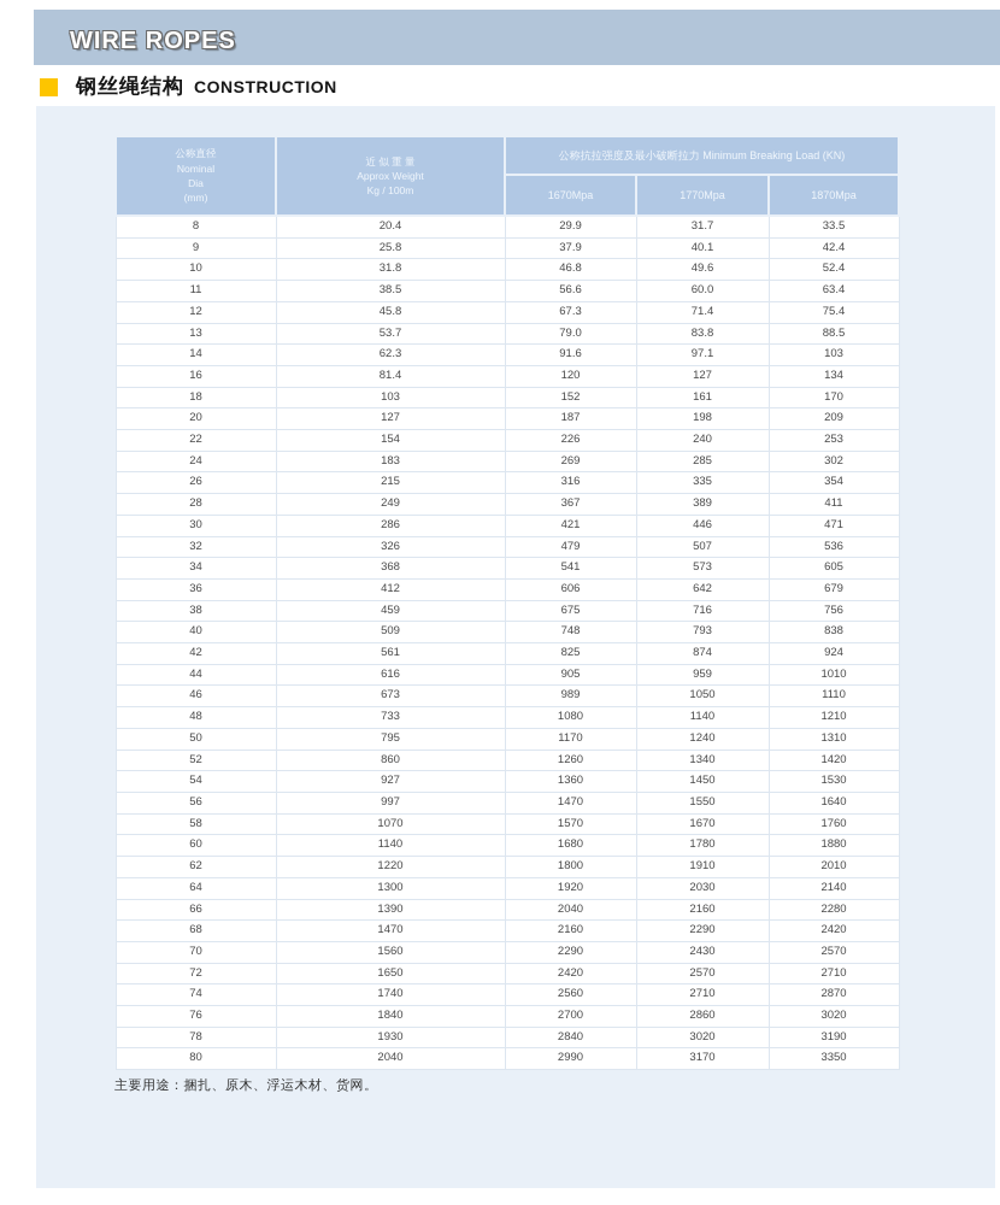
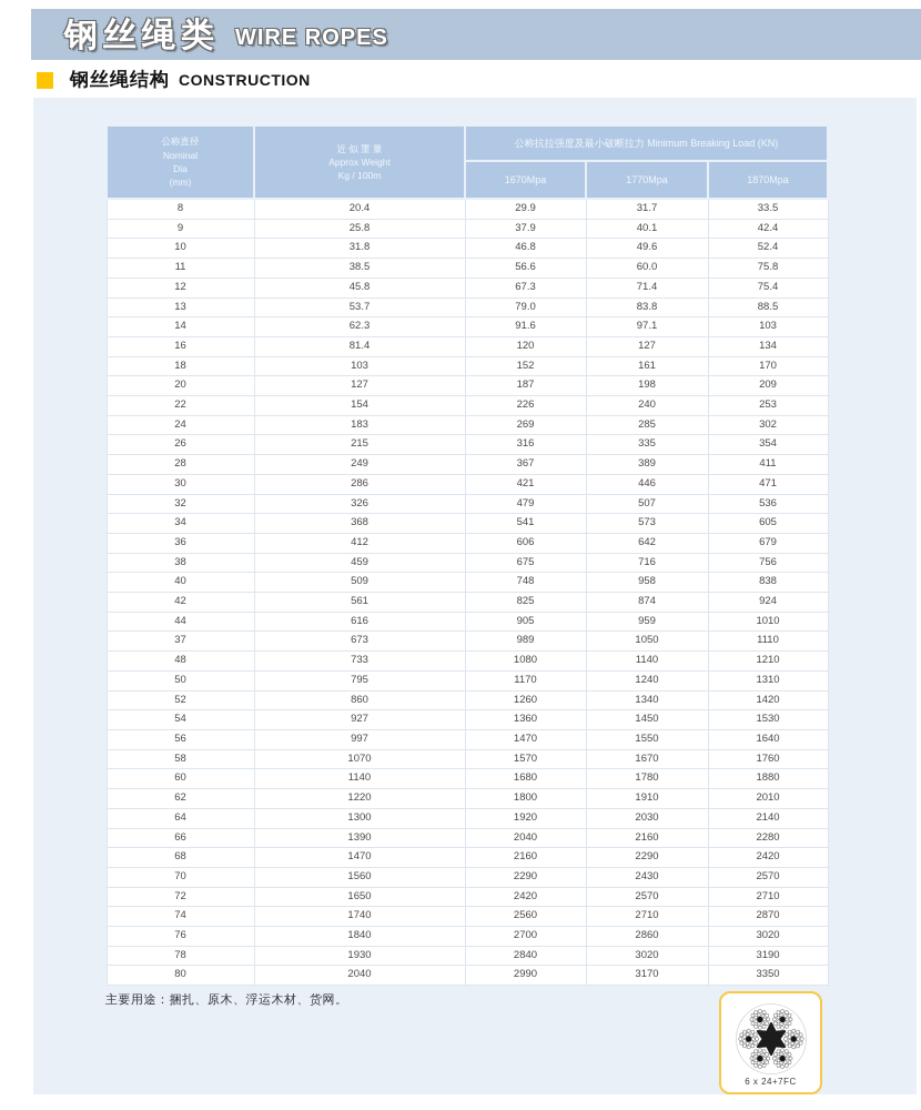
+ 钢丝绳类
  WIRE ROPES
  钢丝绳结构
  CONSTRUCTION
  公称直径 Nominal Dia (mm)	近 似 重 量 Approx Weight Kg / 100m	公称抗拉强度及最小破断拉力 Minimum Breaking Load (KN)
  1670Mpa	1770Mpa	1870Mpa
  8	20.4	29.9	31.7	33.5
  9	25.8	37.9	40.1	42.4
  10	31.8	46.8	49.6	52.4
- 11	38.5	56.6	60.0	63.4
+ 11	38.5	56.6	60.0	75.8
  12	45.8	67.3	71.4	75.4
  13	53.7	79.0	83.8	88.5
  14	62.3	91.6	97.1	103
  16	81.4	120	127	134
  18	103	152	161	170
  20	127	187	198	209
  22	154	226	240	253
  24	183	269	285	302
  26	215	316	335	354
  28	249	367	389	411
  30	286	421	446	471
  32	326	479	507	536
  34	368	541	573	605
  36	412	606	642	679
  38	459	675	716	756
- 40	509	748	793	838
+ 40	509	748	958	838
  42	561	825	874	924
  44	616	905	959	1010
- 46	673	989	1050	1110
+ 37	673	989	1050	1110
  48	733	1080	1140	1210
  50	795	1170	1240	1310
  52	860	1260	1340	1420
  54	927	1360	1450	1530
  56	997	1470	1550	1640
  58	1070	1570	1670	1760
  60	1140	1680	1780	1880
  62	1220	1800	1910	2010
  64	1300	1920	2030	2140
  66	1390	2040	2160	2280
  68	1470	2160	2290	2420
  70	1560	2290	2430	2570
  72	1650	2420	2570	2710
  74	1740	2560	2710	2870
  76	1840	2700	2860	3020
  78	1930	2840	3020	3190
  80	2040	2990	3170	3350
  主要用途：捆扎、原木、浮运木材、货网。
+ 6 x 24+7FC
